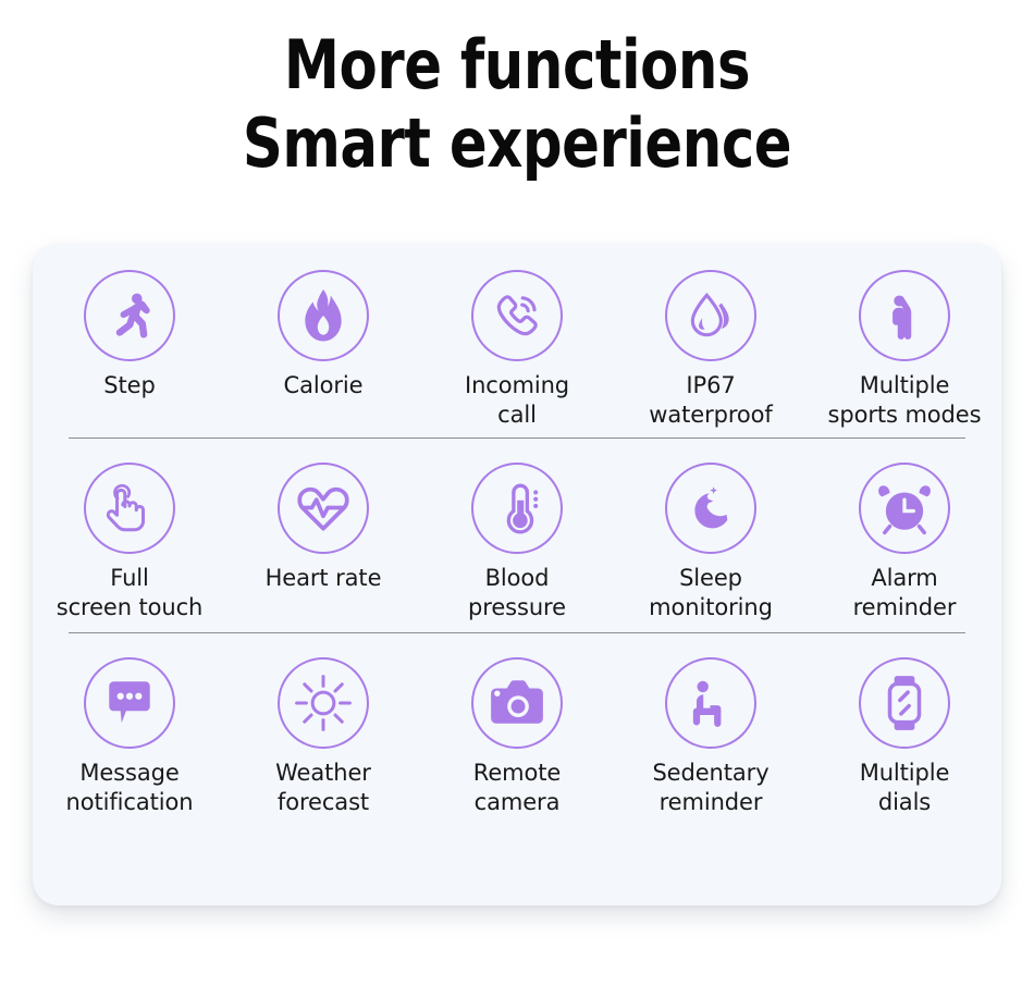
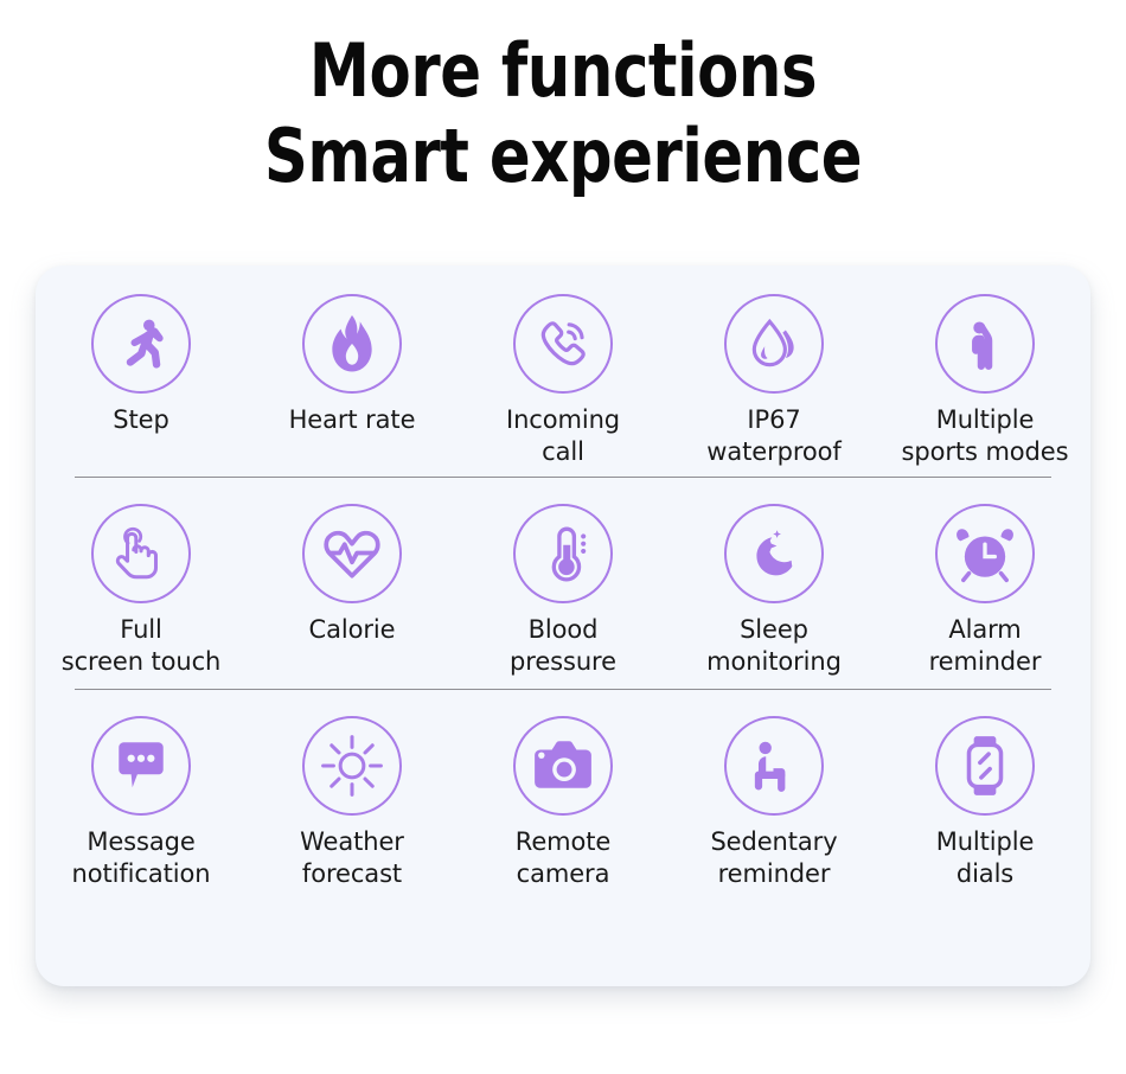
  More functions
  Smart experience
  Step
- Calorie
+ Heart rate
  Incoming
  call
  IP67
  waterproof
  Multiple
  sports modes
  Full
  screen touch
- Heart rate
+ Calorie
  Blood
  pressure
  Sleep
  monitoring
  Alarm
  reminder
  Message
  notification
  Weather
  forecast
  Remote
  camera
  Sedentary
  reminder
  Multiple
  dials
